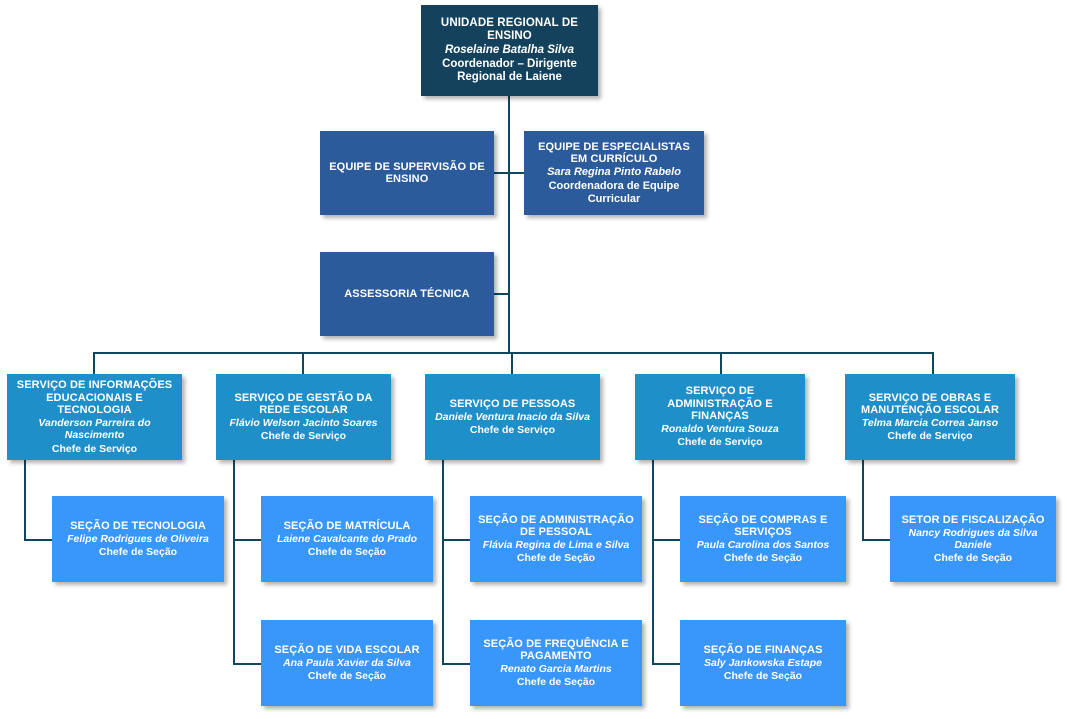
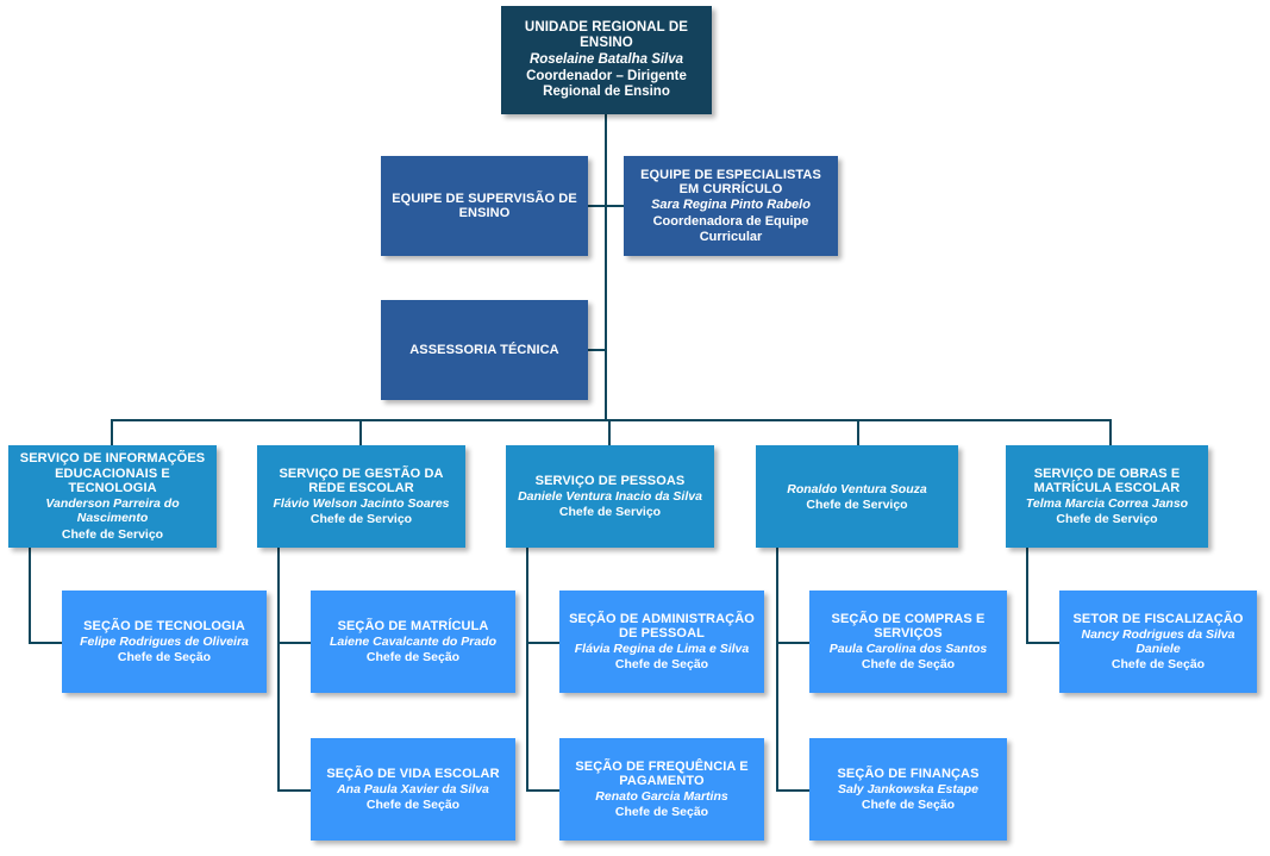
  UNIDADE REGIONAL DE ENSINO
  Roselaine Batalha Silva
- Coordenador – Dirigente Regional de Laiene
+ Coordenador – Dirigente Regional de Ensino
  EQUIPE DE SUPERVISÃO DE ENSINO
  EQUIPE DE ESPECIALISTAS EM CURRÍCULO
  Sara Regina Pinto Rabelo
  Coordenadora de Equipe Curricular
  ASSESSORIA TÉCNICA
  SERVIÇO DE INFORMAÇÕES EDUCACIONAIS E TECNOLOGIA
  Vanderson Parreira do Nascimento
  Chefe de Serviço
  SERVIÇO DE GESTÃO DA REDE ESCOLAR
  Flávio Welson Jacinto Soares
  Chefe de Serviço
  SERVIÇO DE PESSOAS
  Daniele Ventura Inacio da Silva
  Chefe de Serviço
- SERVIÇO DE ADMINISTRAÇÃO E FINANÇAS
  Ronaldo Ventura Souza
  Chefe de Serviço
- SERVIÇO DE OBRAS E MANUTÉNÇÃO ESCOLAR
+ SERVIÇO DE OBRAS E MATRÍCULA ESCOLAR
  Telma Marcia Correa Janso
  Chefe de Serviço
  SEÇÃO DE TECNOLOGIA
  Felipe Rodrigues de Oliveira
  Chefe de Seção
  SEÇÃO DE MATRÍCULA
  Laiene Cavalcante do Prado
  Chefe de Seção
  SEÇÃO DE ADMINISTRAÇÃO DE PESSOAL
  Flávia Regina de Lima e Silva
  Chefe de Seção
  SEÇÃO DE COMPRAS E SERVIÇOS
  Paula Carolina dos Santos
  Chefe de Seção
  SETOR DE FISCALIZAÇÃO
  Nancy Rodrigues da Silva Daniele
  Chefe de Seção
  SEÇÃO DE VIDA ESCOLAR
  Ana Paula Xavier da Silva
  Chefe de Seção
  SEÇÃO DE FREQUÊNCIA E PAGAMENTO
  Renato Garcia Martins
  Chefe de Seção
  SEÇÃO DE FINANÇAS
  Saly Jankowska Estape
  Chefe de Seção
